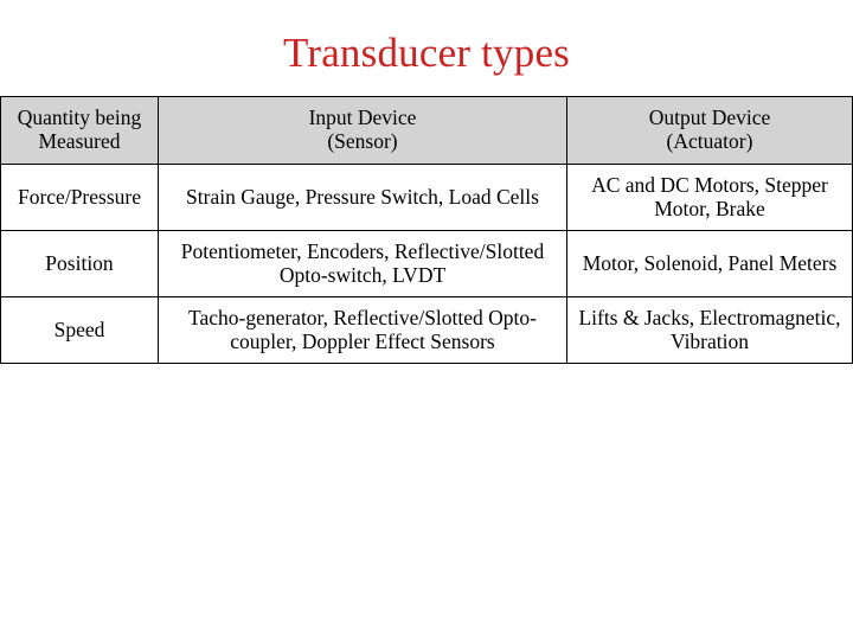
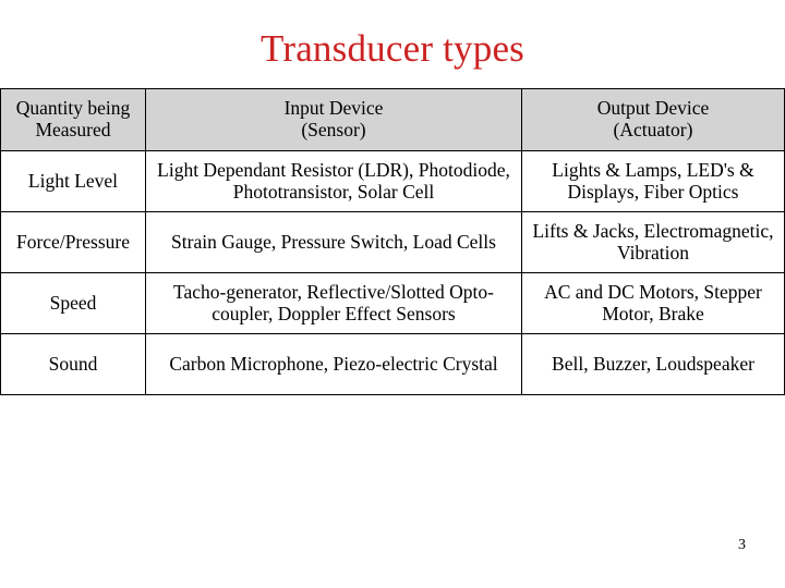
  Transducer types
  Quantity being Measured	Input Device (Sensor)	Output Device (Actuator)
+ Light Level	Light Dependant Resistor (LDR), Photodiode, Phototransistor, Solar Cell	Lights & Lamps, LED's & Displays, Fiber Optics
- Force/Pressure	Strain Gauge, Pressure Switch, Load Cells	AC and DC Motors, Stepper Motor, Brake
+ Force/Pressure	Strain Gauge, Pressure Switch, Load Cells	Lifts & Jacks, Electromagnetic, Vibration
- Position	Potentiometer, Encoders, Reflective/Slotted Opto-switch, LVDT	Motor, Solenoid, Panel Meters
- Speed	Tacho-generator, Reflective/Slotted Opto-coupler, Doppler Effect Sensors	Lifts & Jacks, Electromagnetic, Vibration
+ Speed	Tacho-generator, Reflective/Slotted Opto-coupler, Doppler Effect Sensors	AC and DC Motors, Stepper Motor, Brake
+ Sound	Carbon Microphone, Piezo-electric Crystal	Bell, Buzzer, Loudspeaker
+ 3
